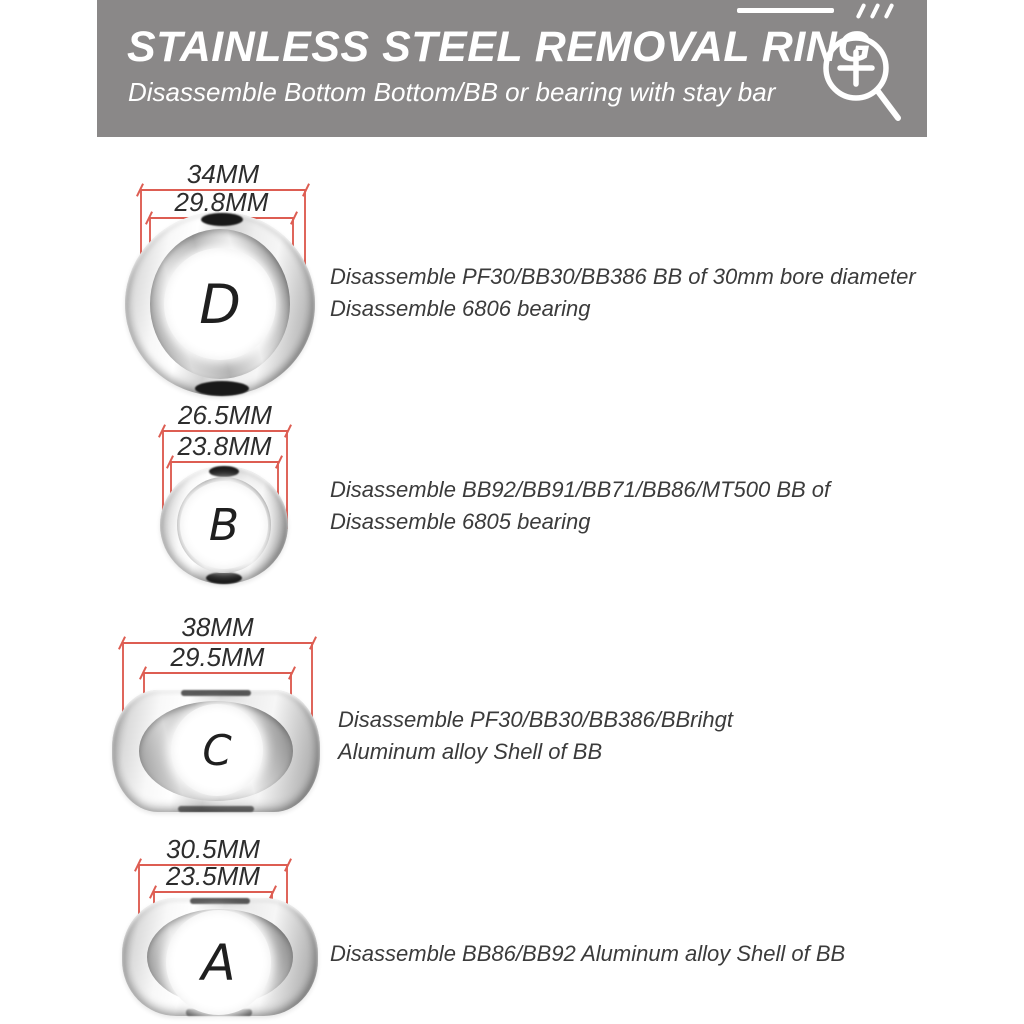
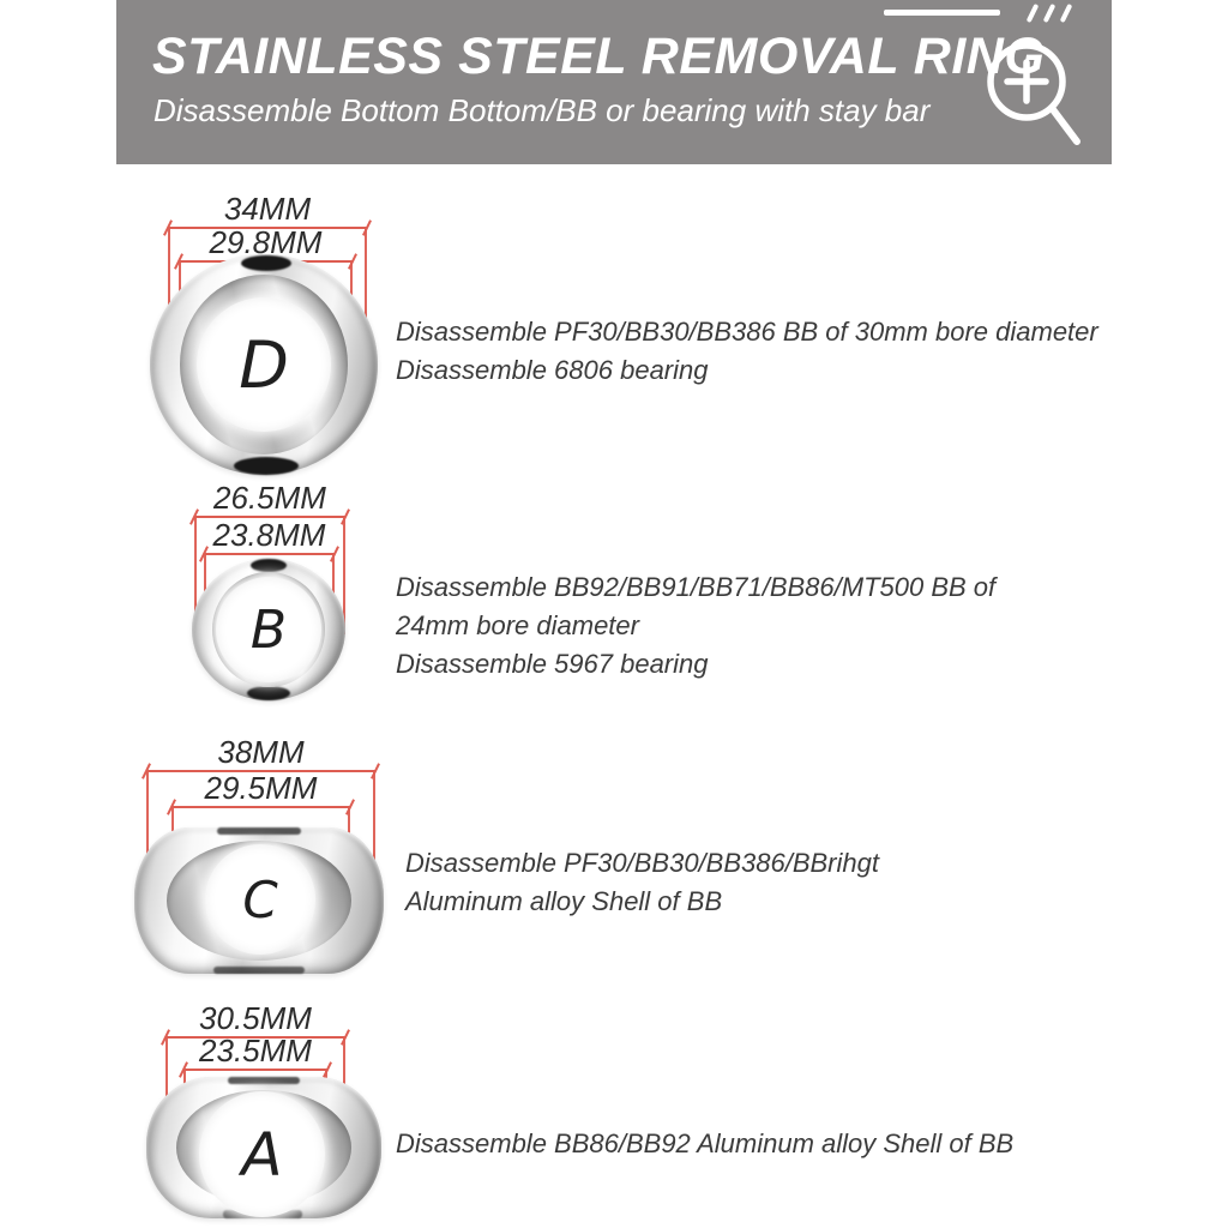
  STAINLESS STEEL REMOVAL RING
  Disassemble Bottom Bottom/BB or bearing with stay bar
  34MM
  29.8MM
  D
  Disassemble PF30/BB30/BB386 BB of 30mm bore diameter
  Disassemble 6806 bearing
  26.5MM
  23.8MM
  B
  Disassemble BB92/BB91/BB71/BB86/MT500 BB of
+ 24mm bore diameter
- Disassemble 6805 bearing
+ Disassemble 5967 bearing
  38MM
  29.5MM
  C
  Disassemble PF30/BB30/BB386/BBrihgt
  Aluminum alloy Shell of BB
  30.5MM
  23.5MM
  A
  Disassemble BB86/BB92 Aluminum alloy Shell of BB
